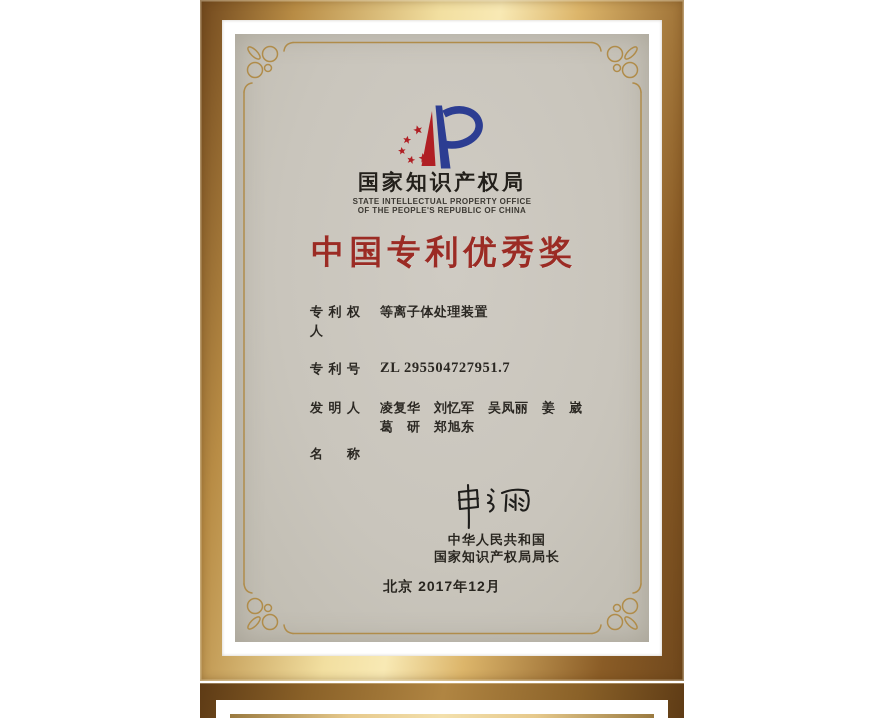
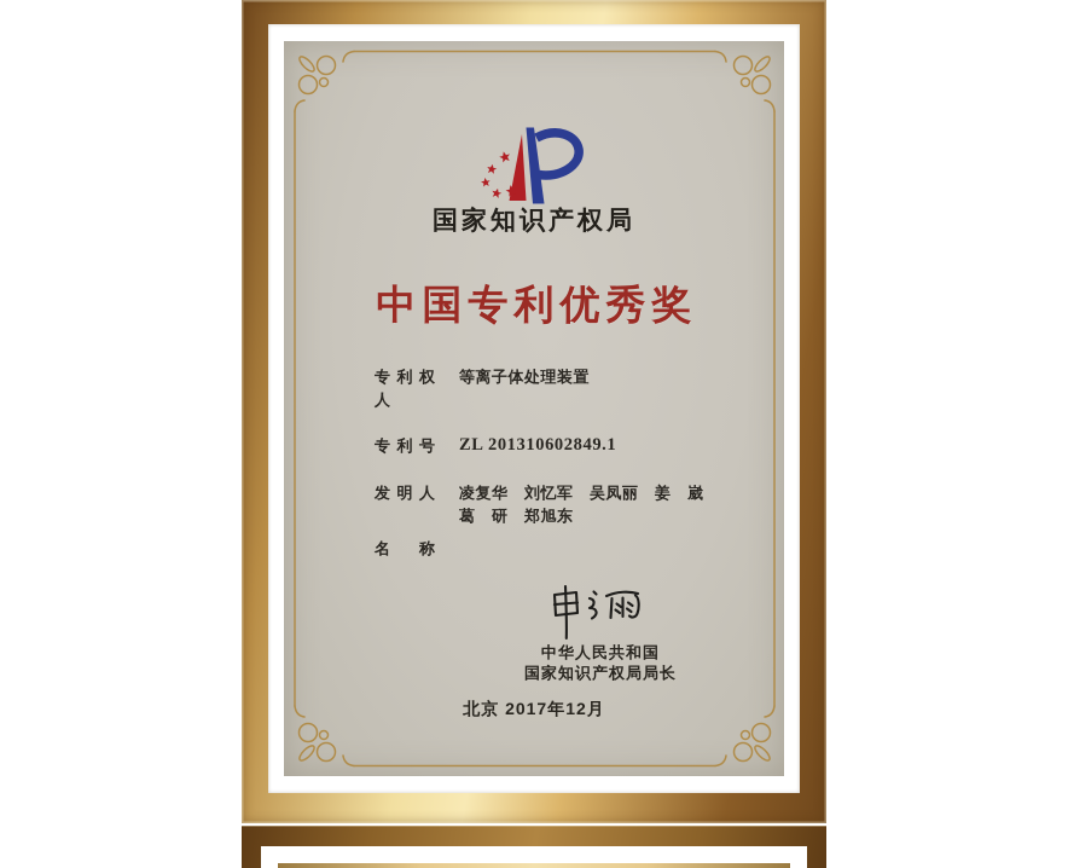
  国家知识产权局
- STATE INTELLECTUAL PROPERTY OFFICE
- OF THE PEOPLE'S REPUBLIC OF CHINA
  中国专利优秀奖
  专利权人
  等离子体处理装置
  专利号
- ZL 295504727951.7
+ ZL 201310602849.1
  发明人
  凌复华 刘忆军 吴凤丽 姜 崴
  葛 研 郑旭东
  名称
  中华人民共和国
  国家知识产权局局长
  北京 2017年12月
